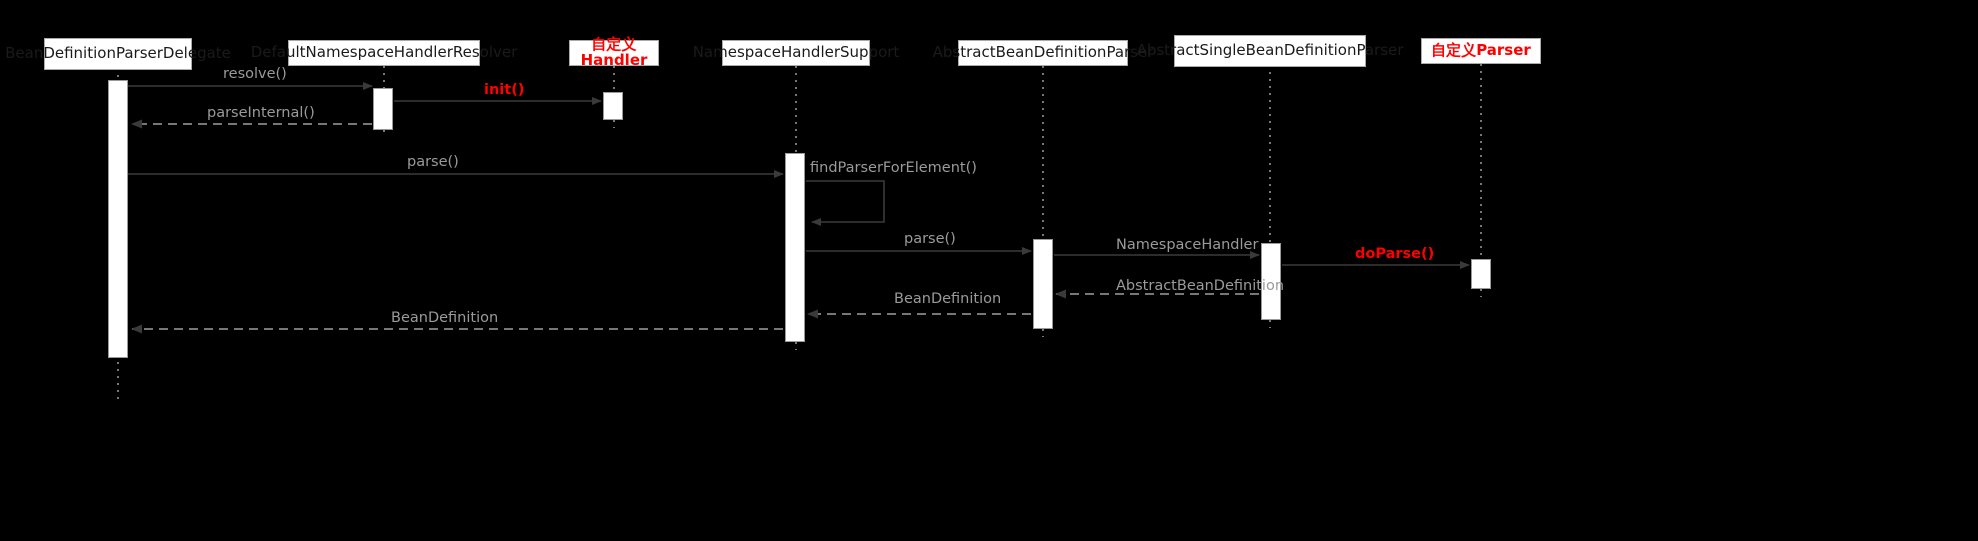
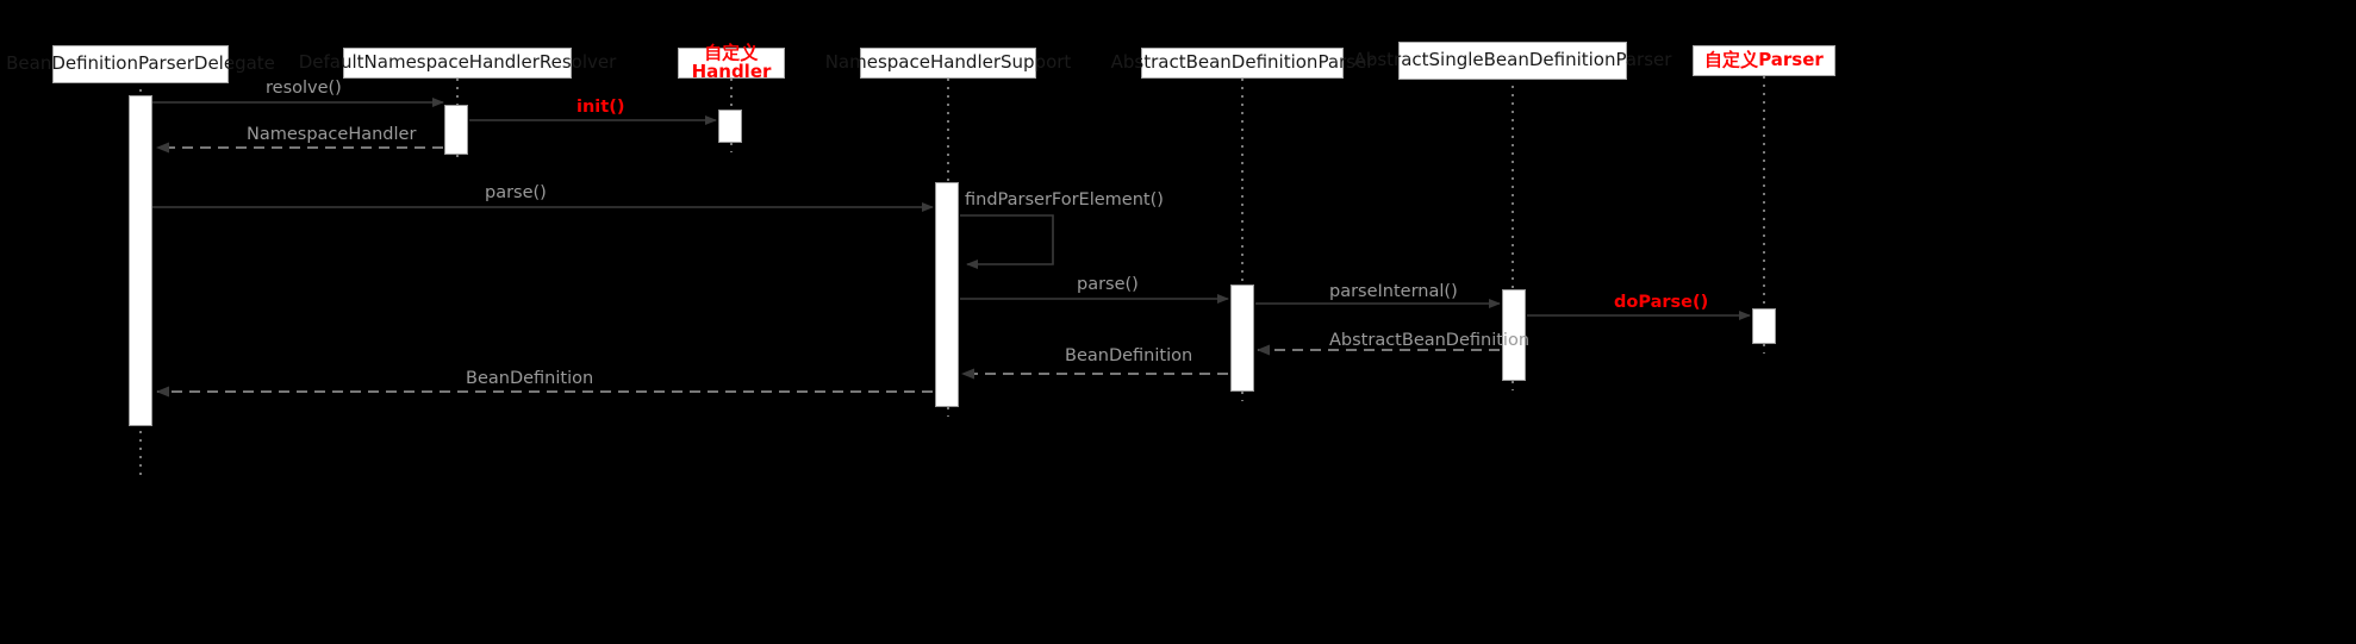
  BeanDefinitionParserDelegate
  DefaultNamespaceHandlerResolver
  自定义Handler
  NamespaceHandlerSupport
  AbstractBeanDefinitionParser
  AbstractSingleBeanDefinitionParser
  自定义Parser
  resolve()
  init()
- parseInternal()
+ NamespaceHandler
  parse()
  findParserForElement()
  parse()
- NamespaceHandler
+ parseInternal()
  doParse()
  AbstractBeanDefinition
  BeanDefinition
  BeanDefinition
